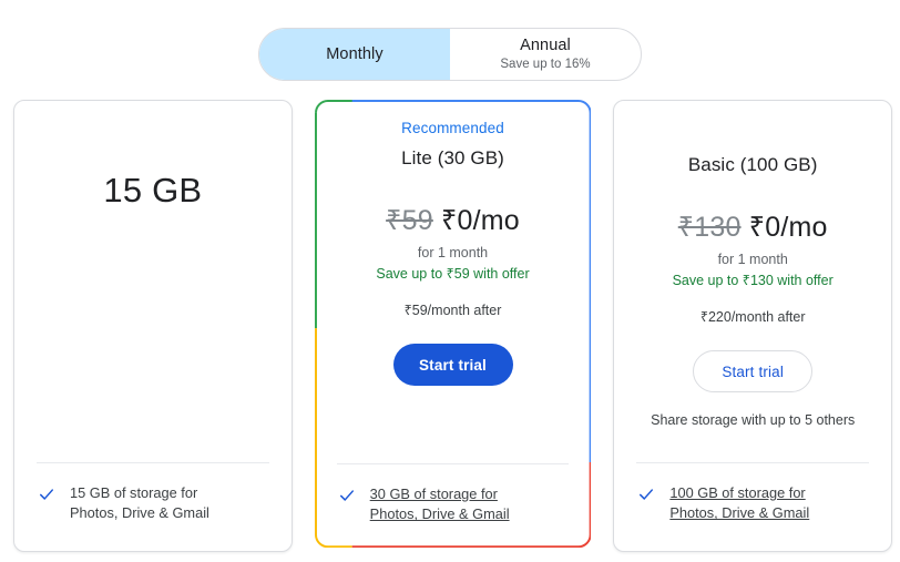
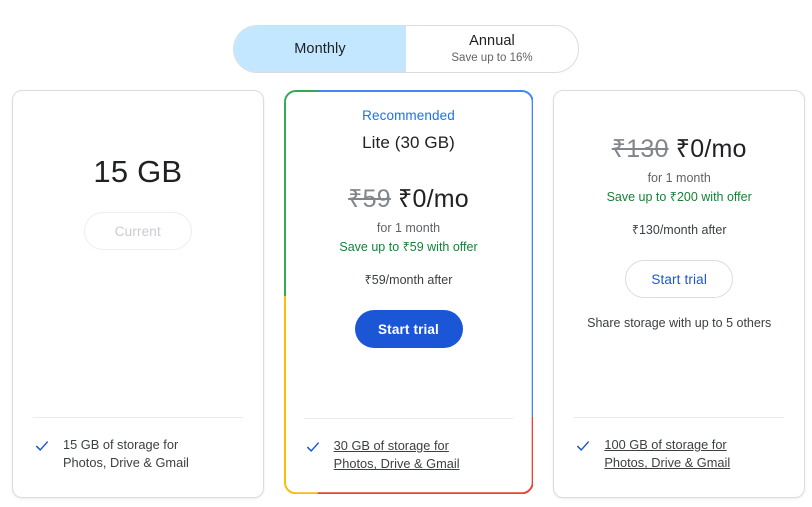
  Monthly
  Annual
  Save up to 16%
  15 GB
+ Current
  15 GB of storage for
  Photos, Drive & Gmail
  Recommended
  Lite (30 GB)
  ₹59 ₹0/mo
  for 1 month
  Save up to ₹59 with offer
  ₹59/month after
  Start trial
  30 GB of storage for
  Photos, Drive & Gmail
- Basic (100 GB)
  ₹130 ₹0/mo
  for 1 month
- Save up to ₹130 with offer
+ Save up to ₹200 with offer
- ₹220/month after
+ ₹130/month after
  Start trial
  Share storage with up to 5 others
  100 GB of storage for
  Photos, Drive & Gmail
